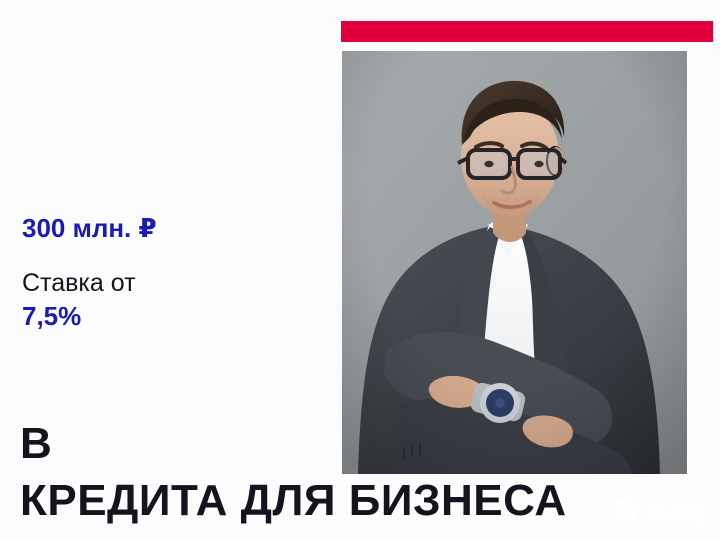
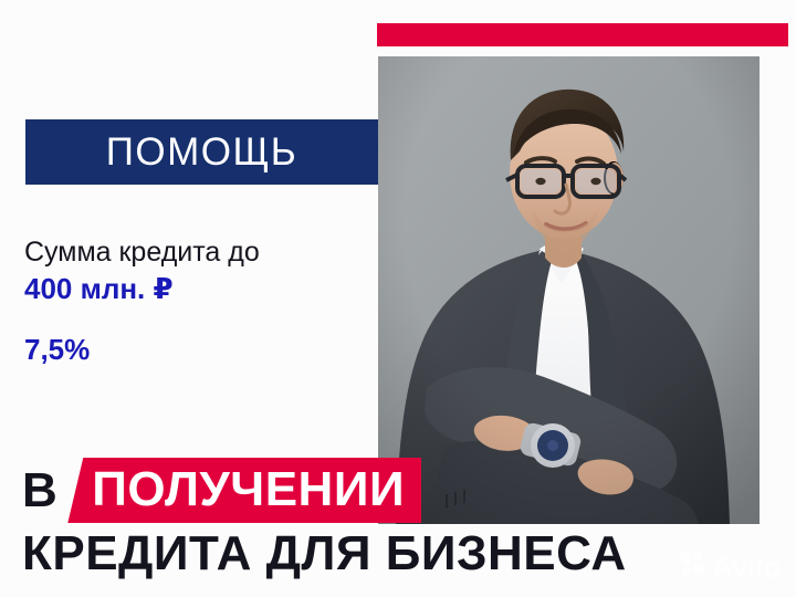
+ ПОМОЩЬ
+ Сумма кредита до
- 300 млн. ₽
+ 400 млн. ₽
- Ставка от
  7,5%
  В
+ ПОЛУЧЕНИИ
  КРЕДИТА ДЛЯ БИЗНЕСА
